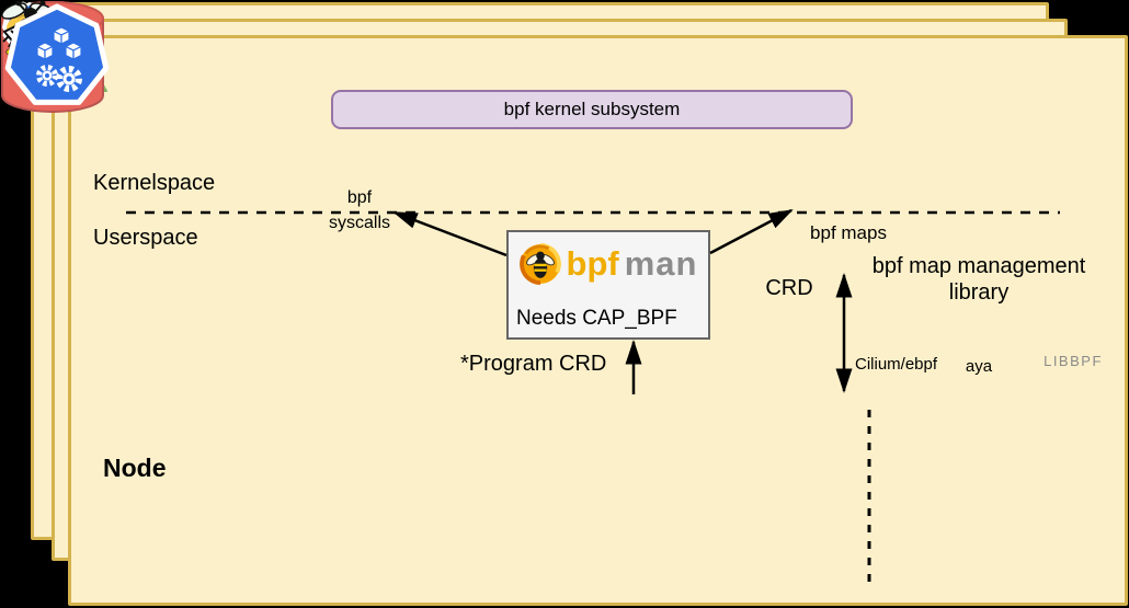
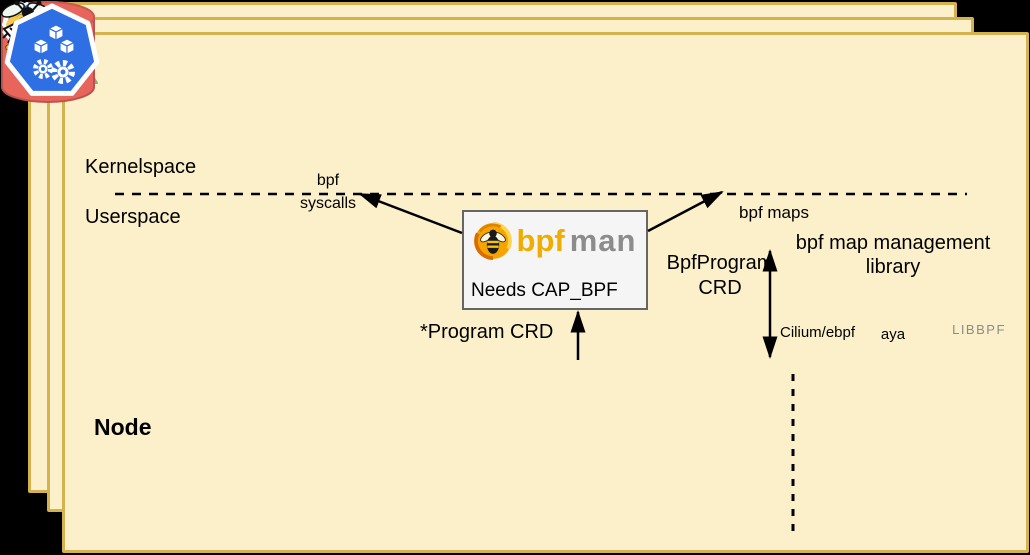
- bpf kernel subsystem
  Kernelspace
  Userspace
  bpf
  syscalls
  bpf maps
  bpf
  man
  Needs CAP_BPF
+ BpfProgram
  CRD
  *Program CRD
  bpf map management
  library
  Cilium/ebpf
  aya
  LIBBPF
  Node
